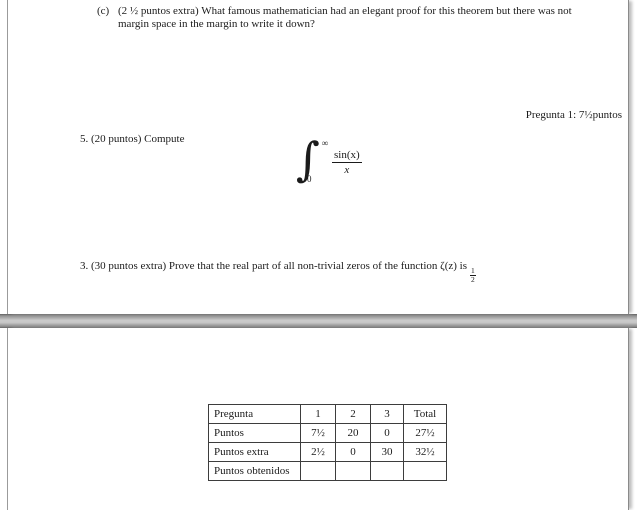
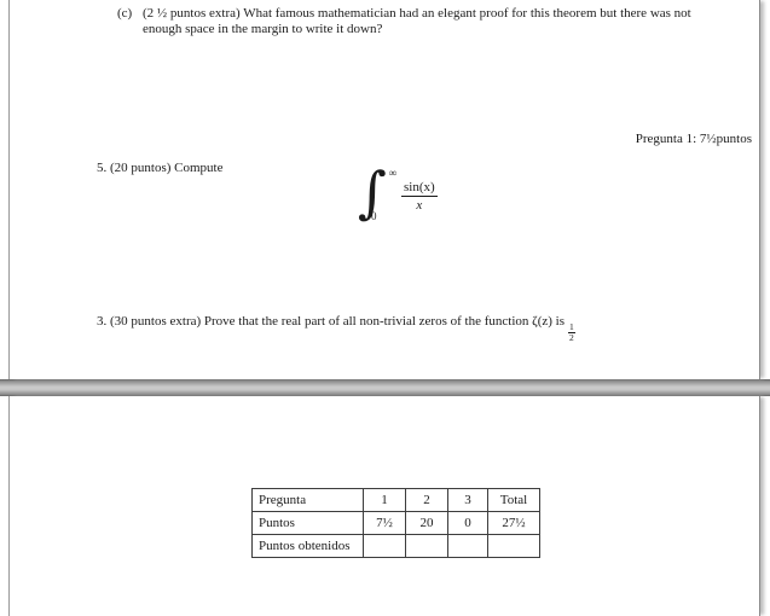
  (c)
- (2 ½ puntos extra) What famous mathematician had an elegant proof for this theorem but there was not margin space in the margin to write it down?
+ (2 ½ puntos extra) What famous mathematician had an elegant proof for this theorem but there was not enough space in the margin to write it down?
  Pregunta 1: 7½puntos
  5. (20 puntos) Compute
  ∫
  ∞
  0
  sin(x)
  x
  3. (30 puntos extra) Prove that the real part of all non-trivial zeros of the function ζ(z) is
  1
  2
  Pregunta	1	2	3	Total
  Puntos	7½	20	0	27½
- Puntos extra	2½	0	30	32½
  Puntos obtenidos
